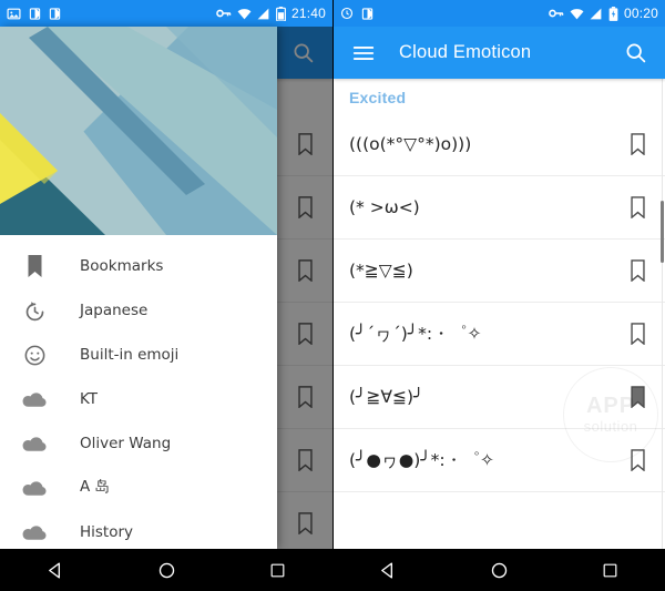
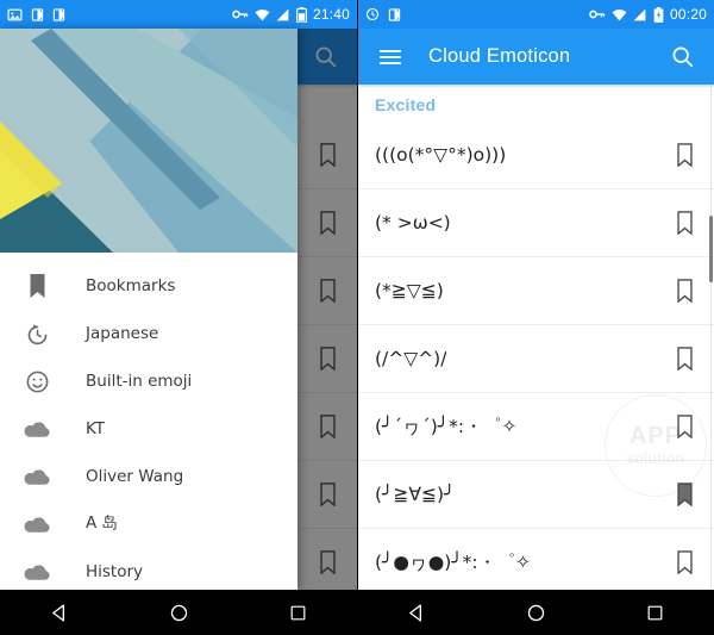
  21:40
  Bookmarks
  Japanese
  Built-in emoji
  KT
  Oliver Wang
  A 岛
  History
  00:20
  Cloud Emoticon
  Excited
  (((o(*°▽°*)o)))
  (* >ω<)
  (*≧▽≦)
+ (/^▽^)/
  (╯´ヮ´)╯*:・゜✧
  (╯≧∀≦)╯
  (╯●ヮ●)╯*:・゜✧
  APP
  solution
